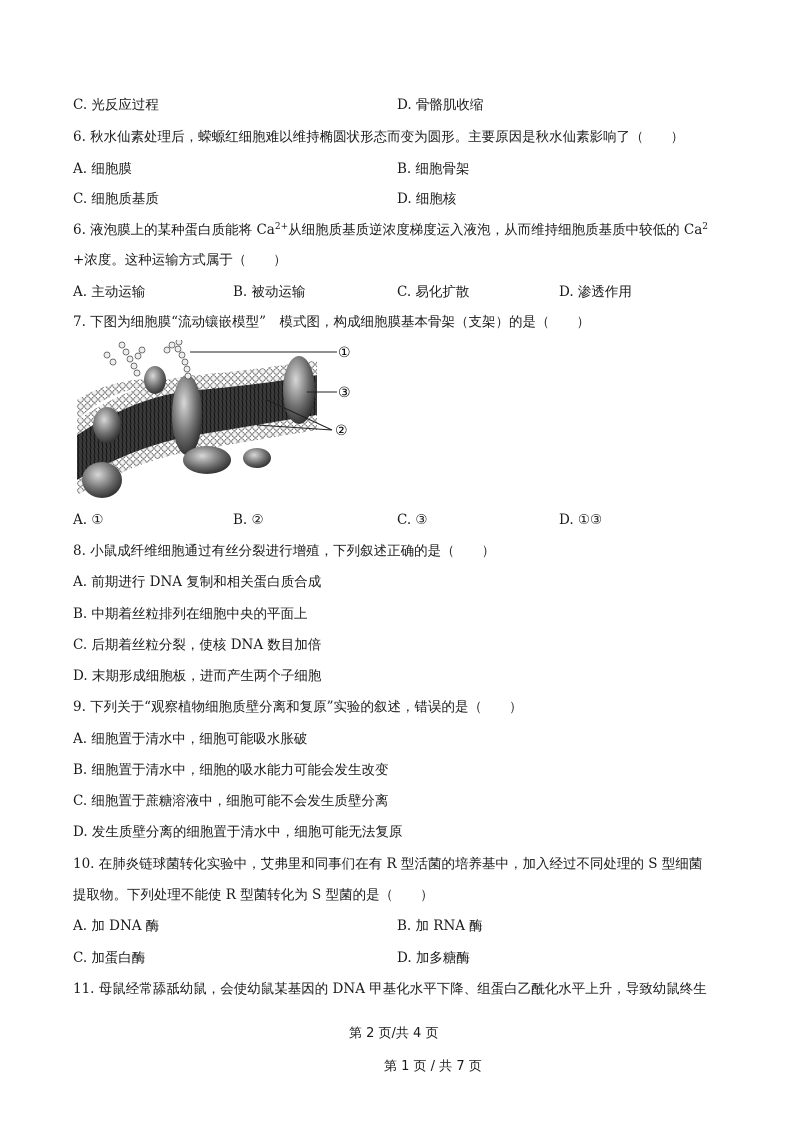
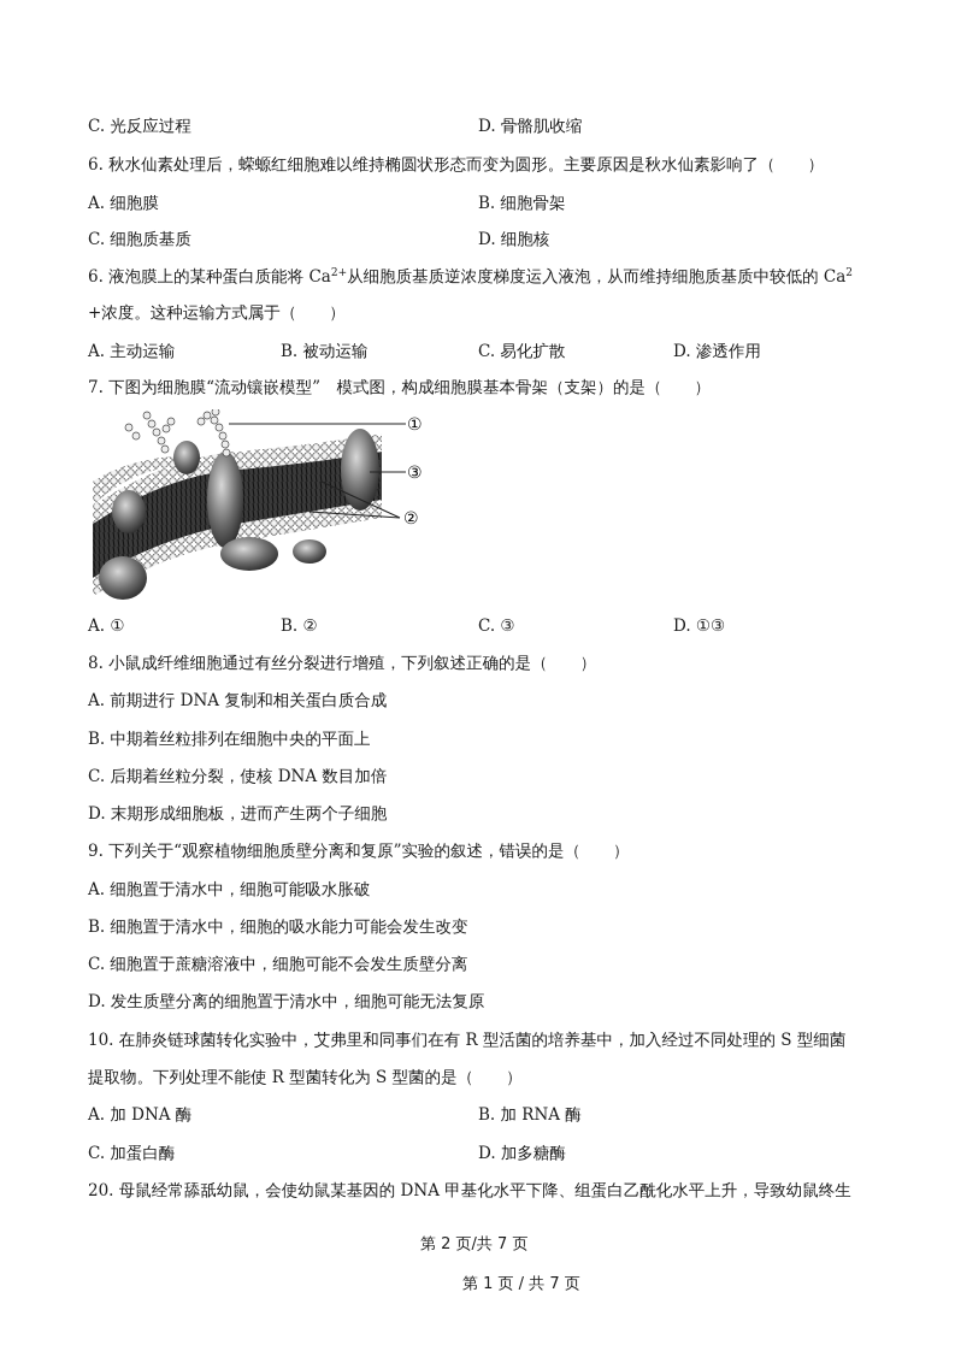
  C. 光反应过程
  D. 骨骼肌收缩
  6. 秋水仙素处理后，蝾螈红细胞难以维持椭圆状形态而变为圆形。主要原因是秋水仙素影响了（ ）
  A. 细胞膜
  B. 细胞骨架
  C. 细胞质基质
  D. 细胞核
  6. 液泡膜上的某种蛋白质能将 Ca2+从细胞质基质逆浓度梯度运入液泡，从而维持细胞质基质中较低的 Ca2
  +浓度。这种运输方式属于（ ）
  A. 主动运输
  B. 被动运输
  C. 易化扩散
  D. 渗透作用
  7. 下图为细胞膜“流动镶嵌模型” 模式图，构成细胞膜基本骨架（支架）的是（ ）
  ①
  ③
  ②
  A. ①
  B. ②
  C. ③
  D. ①③
  8. 小鼠成纤维细胞通过有丝分裂进行增殖，下列叙述正确的是（ ）
  A. 前期进行 DNA 复制和相关蛋白质合成
  B. 中期着丝粒排列在细胞中央的平面上
  C. 后期着丝粒分裂，使核 DNA 数目加倍
  D. 末期形成细胞板，进而产生两个子细胞
  9. 下列关于“观察植物细胞质壁分离和复原”实验的叙述，错误的是（ ）
  A. 细胞置于清水中，细胞可能吸水胀破
  B. 细胞置于清水中，细胞的吸水能力可能会发生改变
  C. 细胞置于蔗糖溶液中，细胞可能不会发生质壁分离
  D. 发生质壁分离的细胞置于清水中，细胞可能无法复原
  10. 在肺炎链球菌转化实验中，艾弗里和同事们在有 R 型活菌的培养基中，加入经过不同处理的 S 型细菌
  提取物。下列处理不能使 R 型菌转化为 S 型菌的是（ ）
  A. 加 DNA 酶
  B. 加 RNA 酶
  C. 加蛋白酶
  D. 加多糖酶
- 11. 母鼠经常舔舐幼鼠，会使幼鼠某基因的 DNA 甲基化水平下降、组蛋白乙酰化水平上升，导致幼鼠终生
+ 20. 母鼠经常舔舐幼鼠，会使幼鼠某基因的 DNA 甲基化水平下降、组蛋白乙酰化水平上升，导致幼鼠终生
- 第 2 页/共 4 页
+ 第 2 页/共 7 页
  第 1 页 / 共 7 页
